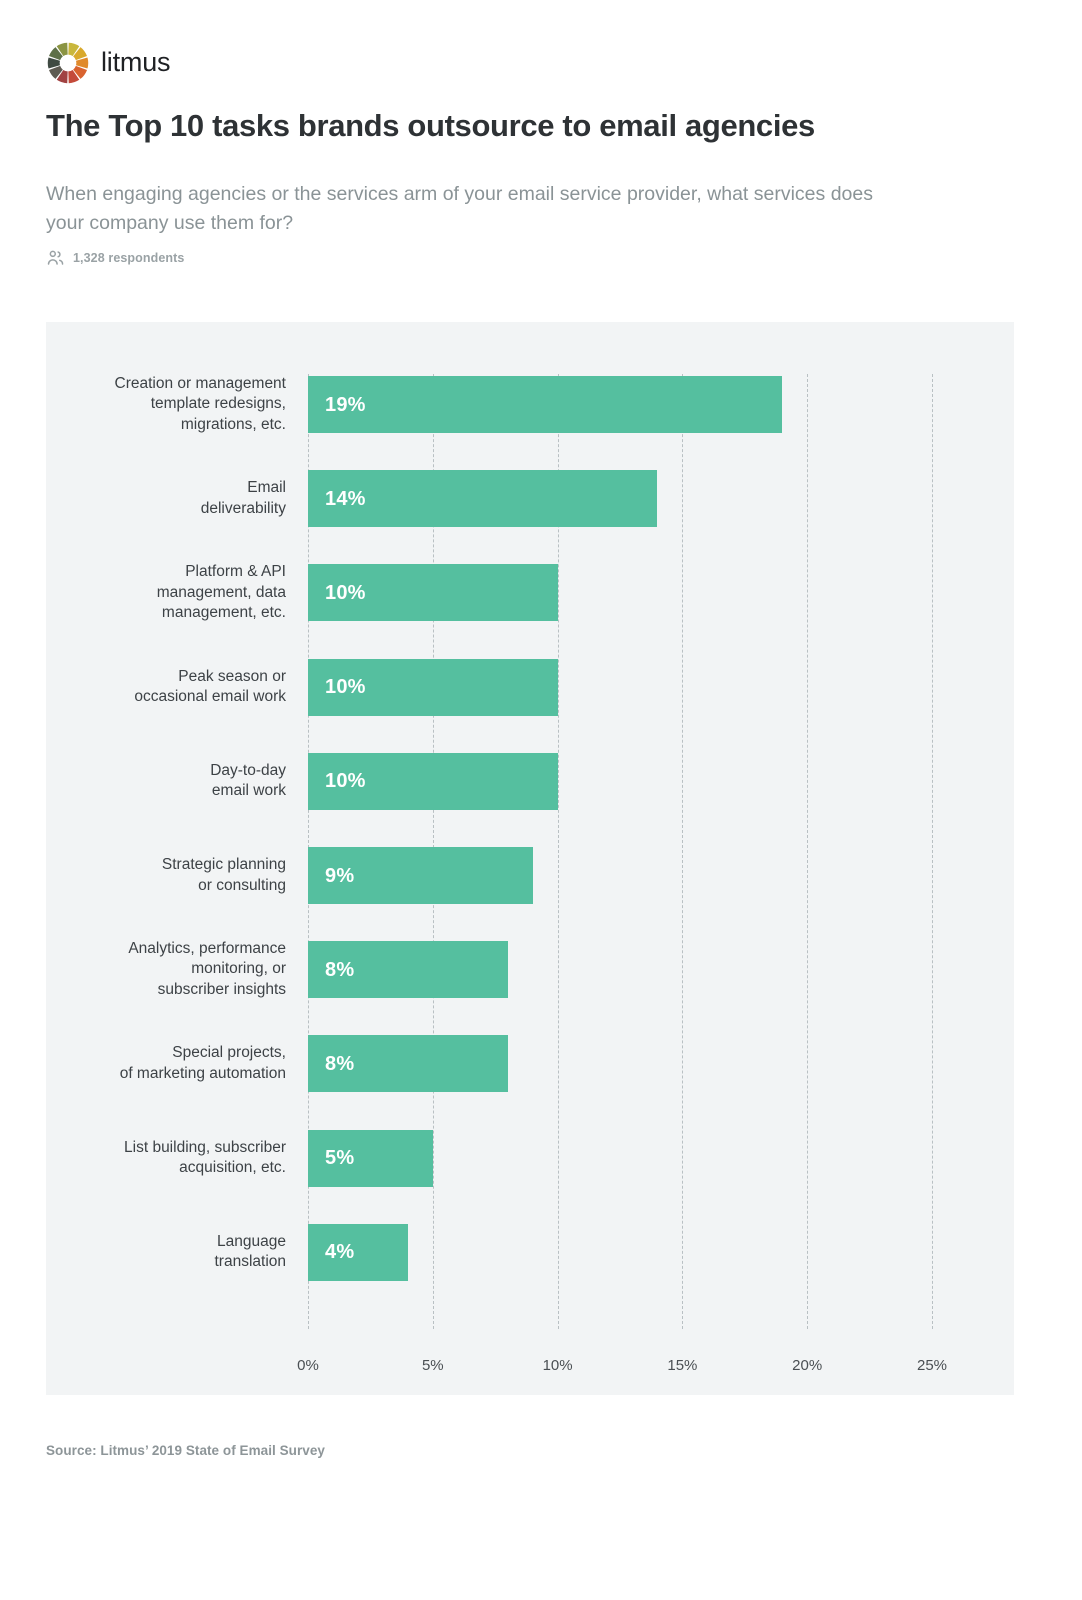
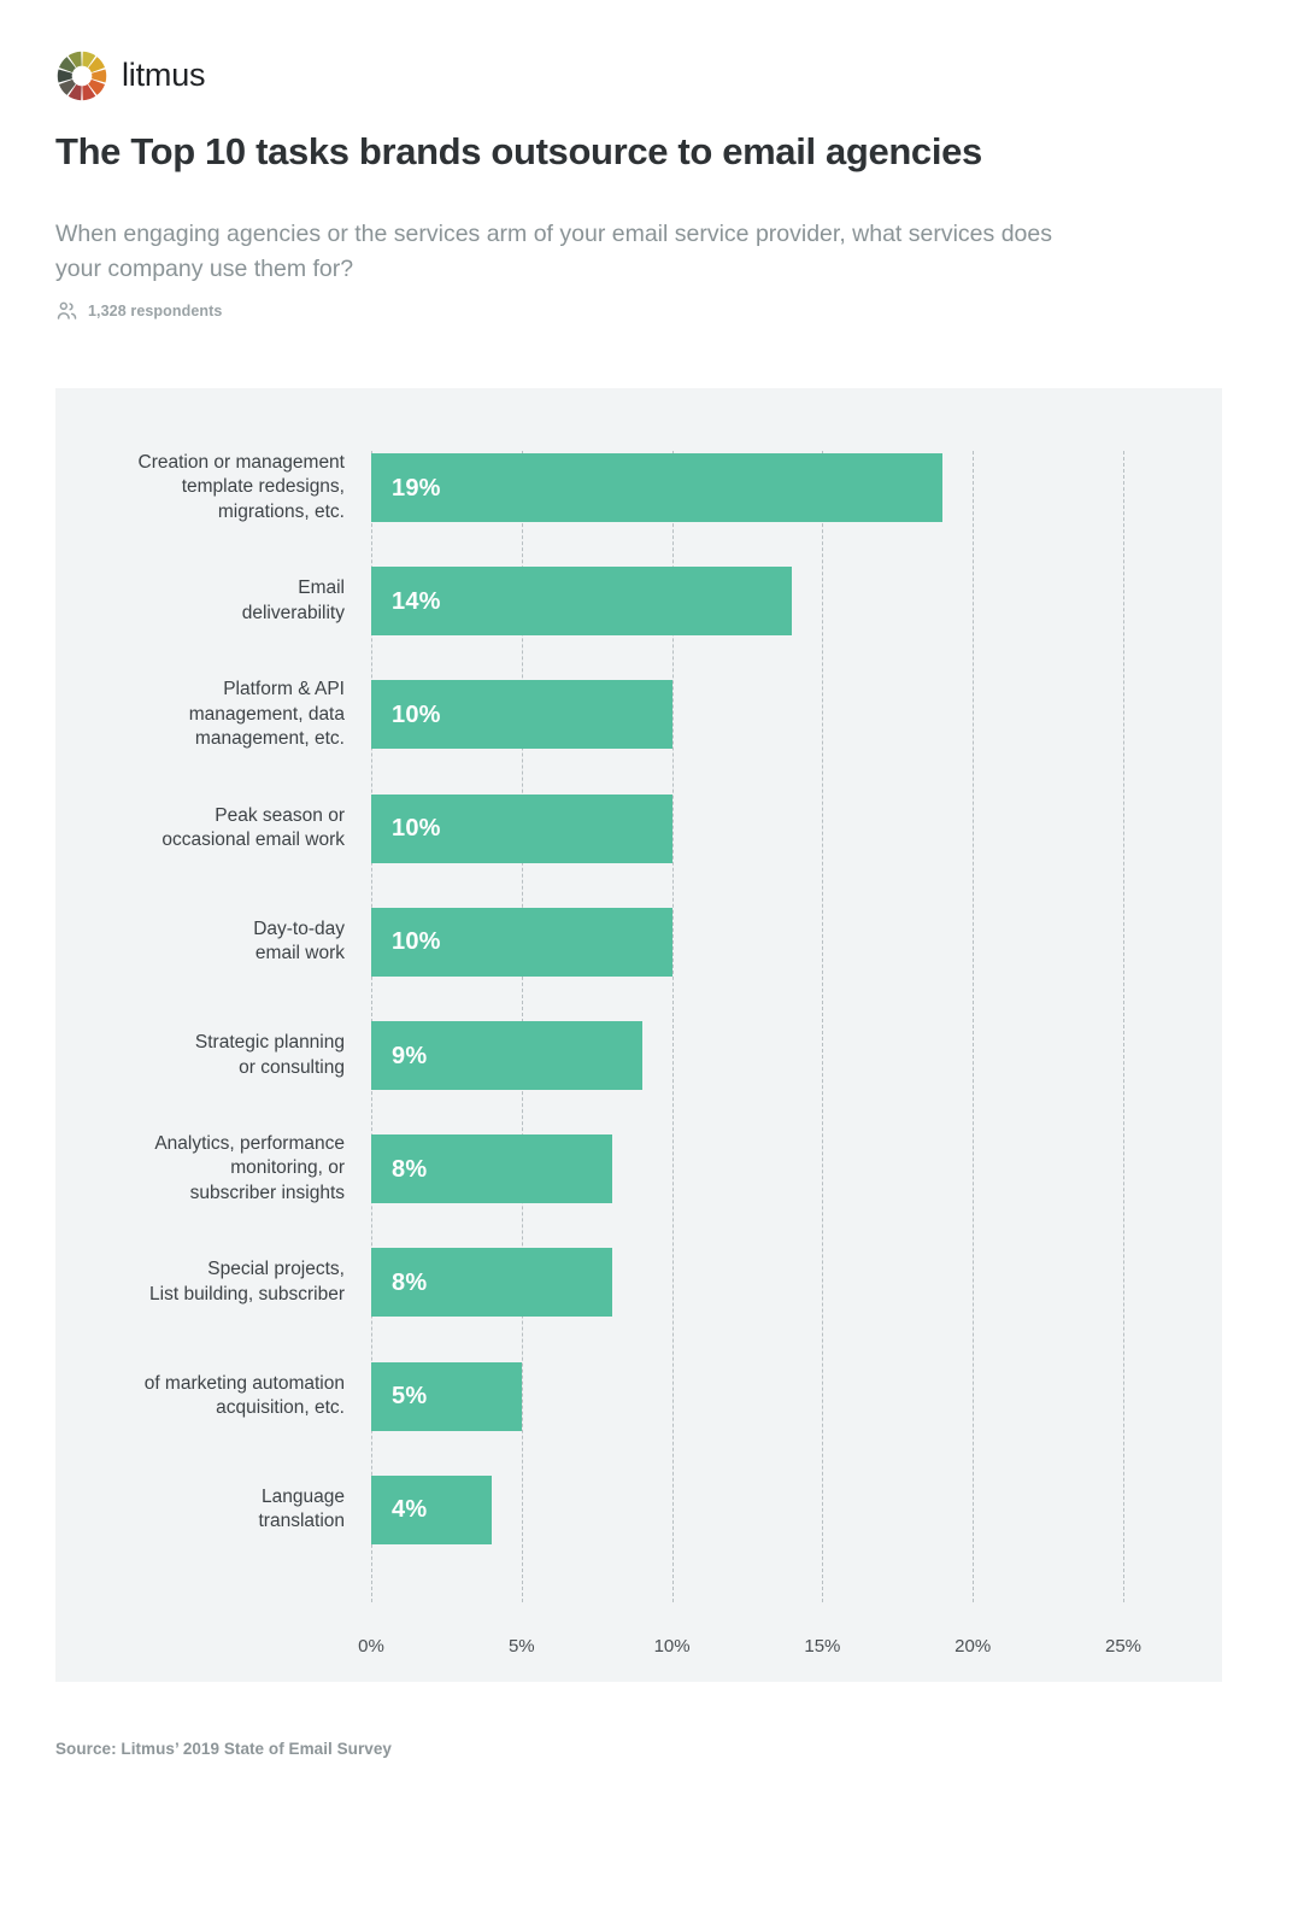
  litmus
  The Top 10 tasks brands outsource to email agencies
  When engaging agencies or the services arm of your email service provider, what services does your company use them for?
  1,328 respondents
  Creation or management
  template redesigns,
  migrations, etc.
  19%
  Email
  deliverability
  14%
  Platform & API
  management, data
  management, etc.
  10%
  Peak season or
  occasional email work
  10%
  Day-to-day
  email work
  10%
  Strategic planning
  or consulting
  9%
  Analytics, performance
  monitoring, or
  subscriber insights
  8%
  Special projects,
- of marketing automation
+ List building, subscriber
  8%
- List building, subscriber
+ of marketing automation
  acquisition, etc.
  5%
  Language
  translation
  4%
  0%
  5%
  10%
  15%
  20%
  25%
  Source: Litmus’ 2019 State of Email Survey
